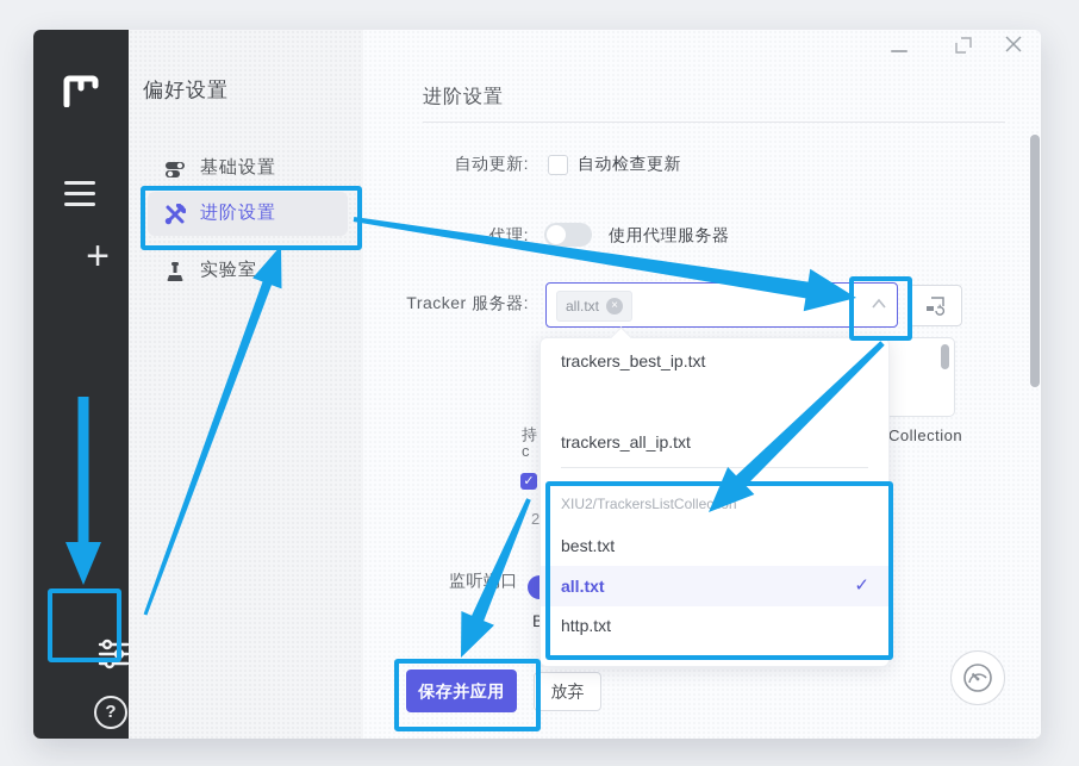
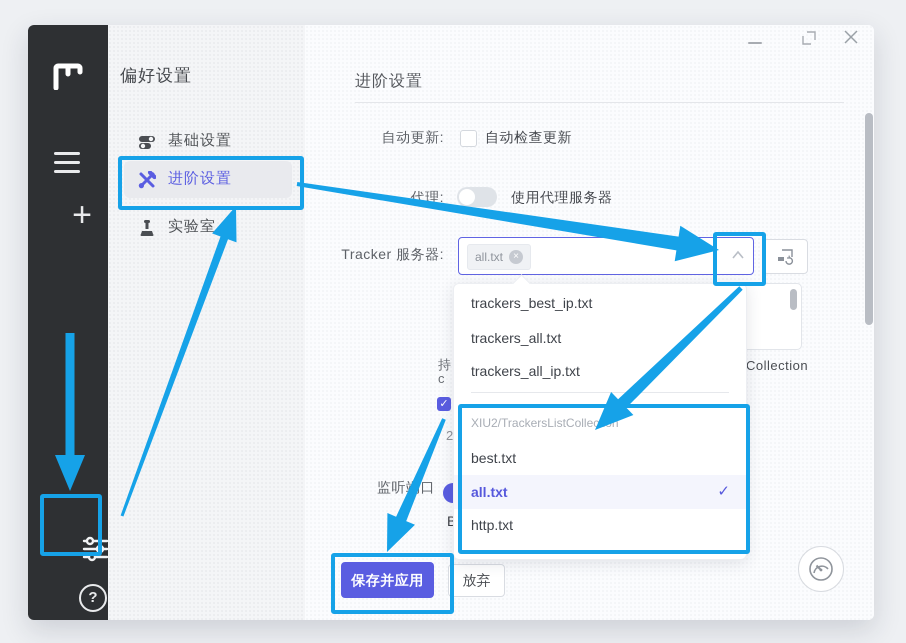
  +
  ?
  偏好设置
  基础设置
  进阶设置
  实验室
  进阶设置
  自动更新:
  自动检查更新
  代理:
  使用代理服务器
  Tracker 服务器:
  all.txt
  ×
  Collection
  持
  c
  ✓
  2
  监听口
  B
  trackers_best_ip.txt
+ trackers_all.txt
  trackers_all_ip.txt
  XIU2/TrackersListCollecn
  best.txt
  all.txt
  ✓
  http.txt
  保存并应用
  放弃
